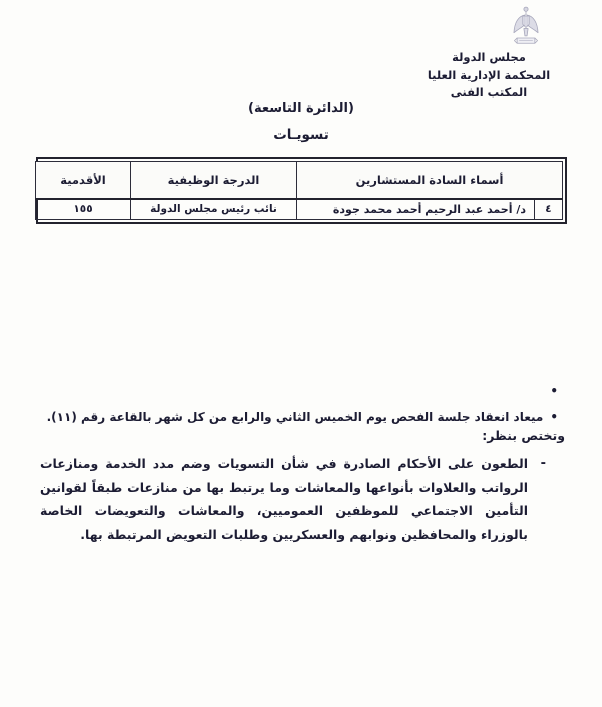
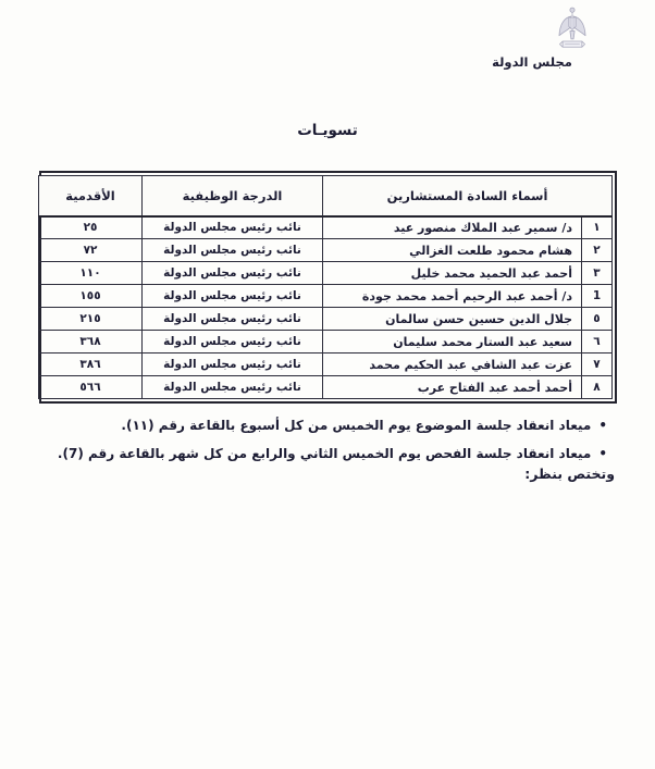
  مجلس الدولة
- المحكمة الإدارية العليا
- المكتب الفنى
- (الدائرة التاسعة)
  تسويـات
  أسماء السادة المستشارين	الدرجة الوظيفية	الأقدمية
+ ١	د/ سمير عبد الملاك منصور عيد	نائب رئيس مجلس الدولة	٢٥
+ ٢	هشام محمود طلعت الغزالي	نائب رئيس مجلس الدولة	٧٢
+ ٣	أحمد عبد الحميد محمد خليل	نائب رئيس مجلس الدولة	١١٠
- ٤	د/ أحمد عبد الرحيم أحمد محمد جودة	نائب رئيس مجلس الدولة	١٥٥
+ 1	د/ أحمد عبد الرحيم أحمد محمد جودة	نائب رئيس مجلس الدولة	١٥٥
+ ٥	جلال الدين حسين حسن سالمان	نائب رئيس مجلس الدولة	٢١٥
+ ٦	سعيد عبد الستار محمد سليمان	نائب رئيس مجلس الدولة	٣٦٨
+ ٧	عزت عبد الشافي عبد الحكيم محمد	نائب رئيس مجلس الدولة	٣٨٦
+ ٨	أحمد أحمد عبد الفتاح عرب	نائب رئيس مجلس الدولة	٥٦٦
  •
+ ميعاد انعقاد جلسة الموضوع يوم الخميس من كل أسبوع بالقاعة رقم (١١).
  •
- ميعاد انعقاد جلسة الفحص يوم الخميس الثاني والرابع من كل شهر بالقاعة رقم (١١).
+ ميعاد انعقاد جلسة الفحص يوم الخميس الثاني والرابع من كل شهر بالقاعة رقم (7).
  وتختص بنظر:
- -
- الطعون على الأحكام الصادرة في شأن التسويات وضم مدد الخدمة ومنازعات الرواتب والعلاوات بأنواعها والمعاشات وما يرتبط بها من منازعات طبقاً لقوانين التأمين الاجتماعي للموظفين العموميين، والمعاشات والتعويضات الخاصة بالوزراء والمحافظين ونوابهم والعسكريين وطلبات التعويض المرتبطة بها.
